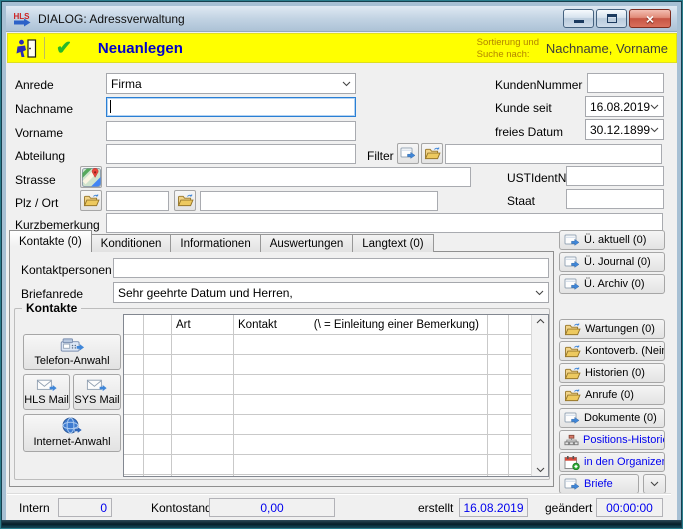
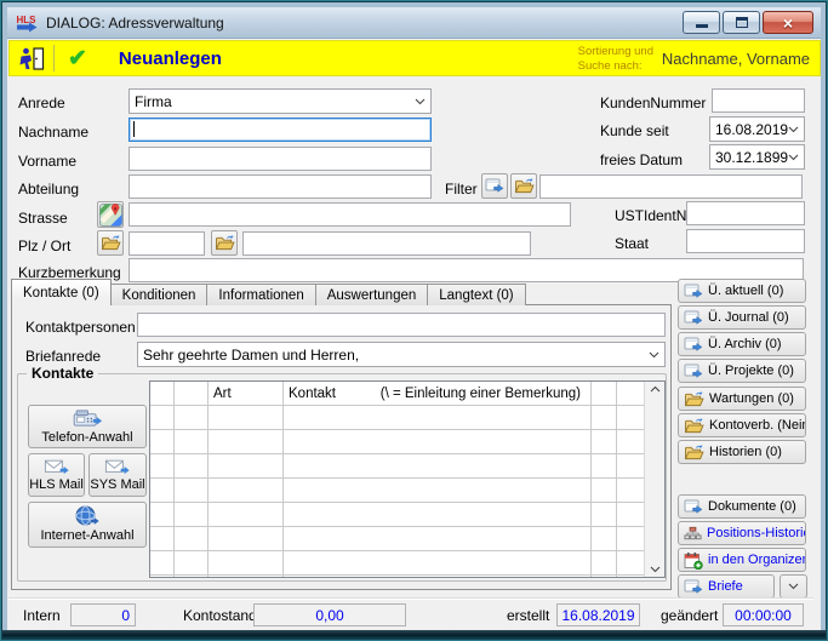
  HLS
  DIALOG: Adressverwaltung
  ×
  ✔
  Neuanlegen
  Sortierung und
  Suche nach:
  Nachname, Vorname
  Anrede
  Firma
  Nachname
  Vorname
  Abteilung
  Filter
  Strasse
  Plz / Ort
  Kurzbemerkung
  KundenNummer
  Kunde seit
  16.08.2019
  freies Datum
  30.12.1899
  USTIdentN
  Staat
  Kontakte (0)
  Konditionen
  Informationen
  Auswertungen
  Langtext (0)
  Kontaktpersonen
  Briefanrede
- Sehr geehrte Datum und Herren,
+ Sehr geehrte Damen und Herren,
  Kontakte
  Telefon-Anwahl
  HLS Mail
  SYS Mail
  Internet-Anwahl
  Art
  Kontakt
  (\ = Einleitung einer Bemerkung)
  Ü. aktuell (0)
  Ü. Journal (0)
  Ü. Archiv (0)
+ Ü. Projekte (0)
  Wartungen (0)
  Kontoverb. (Nei
  Historien (0)
- Anrufe (0)
  Dokumente (0)
  Positions-Histori
  in den Organizer
  Briefe
  Intern
  0
  Kontostan
  0,00
  erstellt
  16.08.2019
  geändert
  00:00:00
